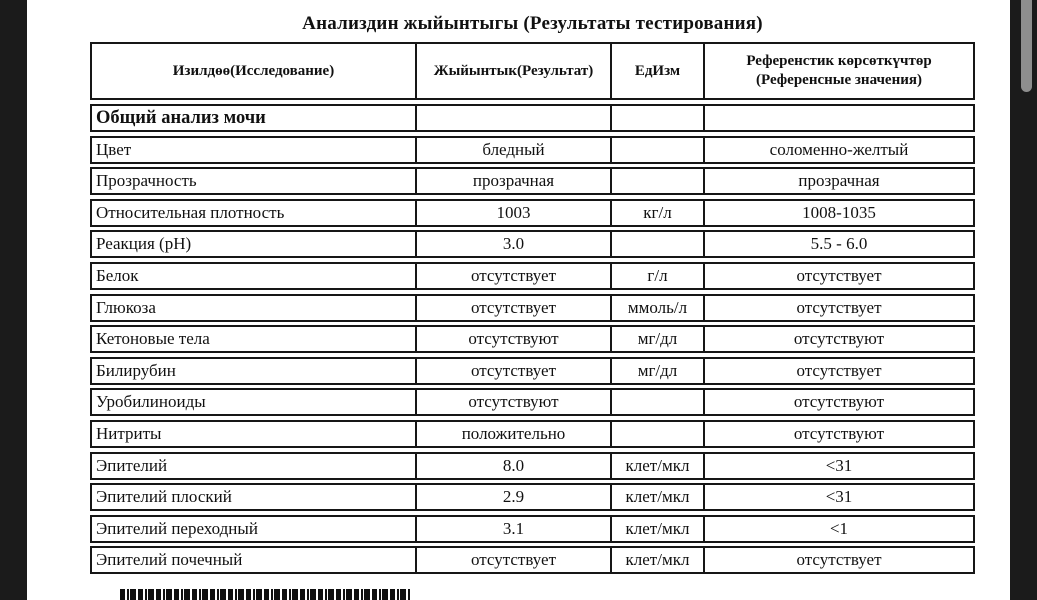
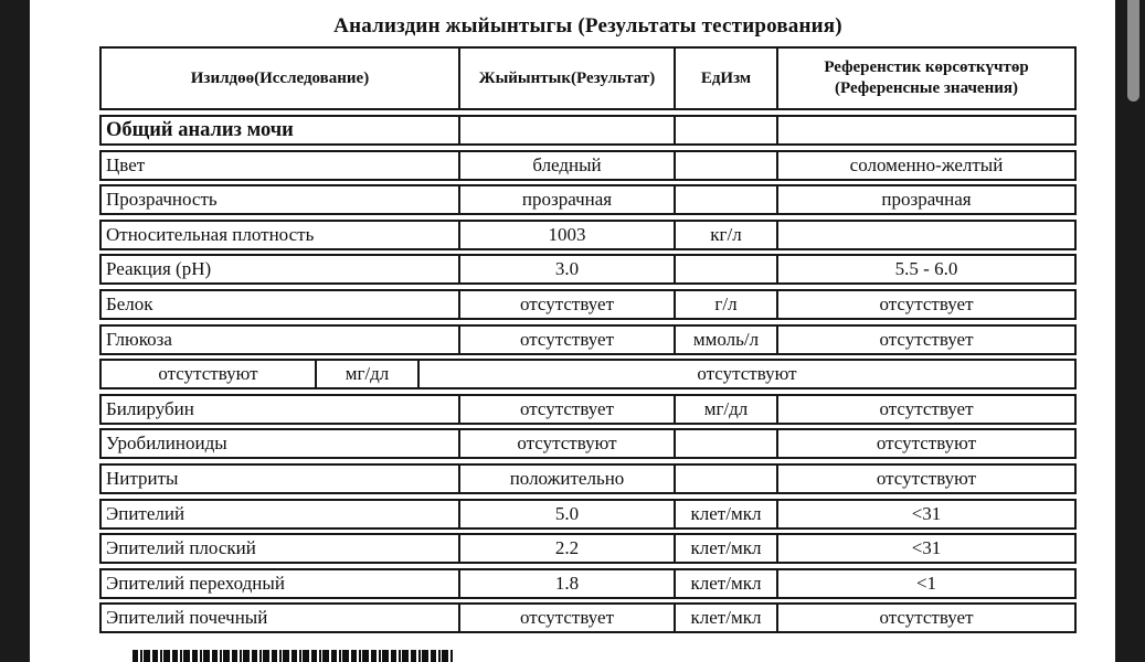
  Анализдин жыйынтыгы (Результаты тестирования)
  Изилдөө(Исследование)
  Жыйынтык(Результат)
  ЕдИзм
  Референстик көрсөткүчтөр
  (Референсные значения)
  Общий анализ мочи
  Цвет
  бледный
  соломенно-желтый
  Прозрачность
  прозрачная
  прозрачная
  Относительная плотность
  1003
  кг/л
- 1008-1035
  Реакция (pH)
  3.0
  5.5 - 6.0
  Белок
  отсутствует
  г/л
  отсутствует
  Глюкоза
  отсутствует
  ммоль/л
  отсутствует
- Кетоновые тела
  отсутствуют
  мг/дл
  отсутствуют
  Билирубин
  отсутствует
  мг/дл
  отсутствует
  Уробилиноиды
  отсутствуют
  отсутствуют
  Нитриты
  положительно
  отсутствуют
  Эпителий
- 8.0
+ 5.0
  клет/мкл
  <31
  Эпителий плоский
- 2.9
+ 2.2
  клет/мкл
  <31
  Эпителий переходный
- 3.1
+ 1.8
  клет/мкл
  <1
  Эпителий почечный
  отсутствует
  клет/мкл
  отсутствует
